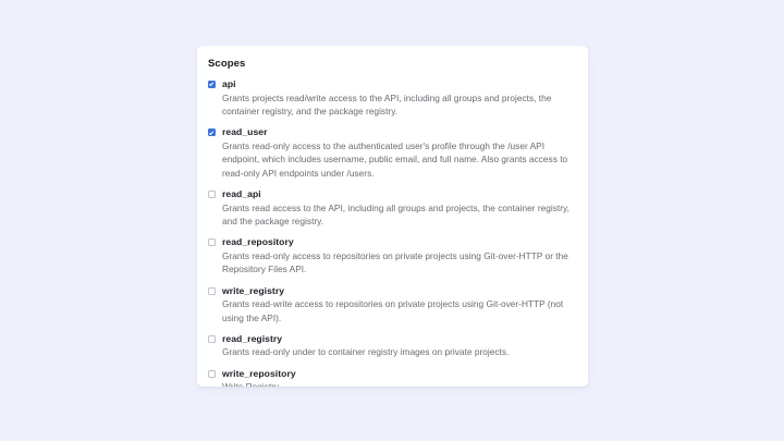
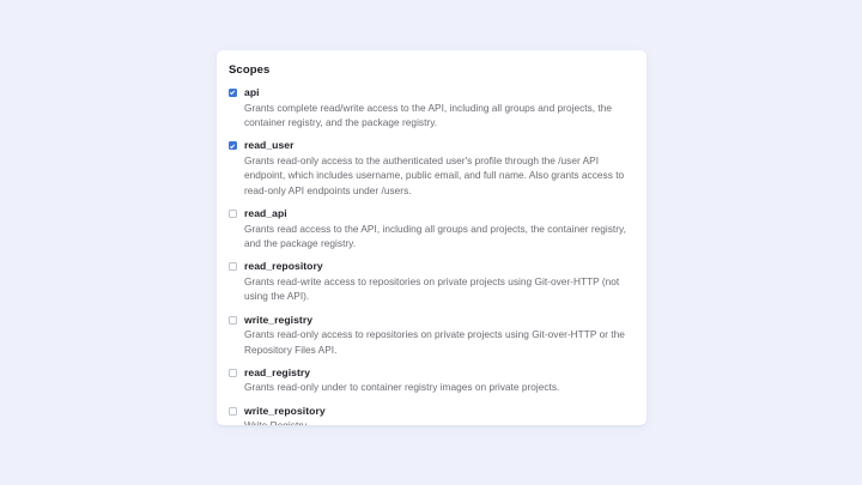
  Scopes
  api
- Grants projects read/write access to the API, including all groups and projects, the container registry, and the package registry.
+ Grants complete read/write access to the API, including all groups and projects, the container registry, and the package registry.
  read_user
  Grants read-only access to the authenticated user's profile through the /user API endpoint, which includes username, public email, and full name. Also grants access to read-only API endpoints under /users.
  read_api
  Grants read access to the API, including all groups and projects, the container registry, and the package registry.
  read_repository
- Grants read-only access to repositories on private projects using Git-over-HTTP or the Repository Files API.
+ Grants read-write access to repositories on private projects using Git-over-HTTP (not using the API).
  write_registry
- Grants read-write access to repositories on private projects using Git-over-HTTP (not using the API).
+ Grants read-only access to repositories on private projects using Git-over-HTTP or the Repository Files API.
  read_registry
  Grants read-only under to container registry images on private projects.
  write_repository
